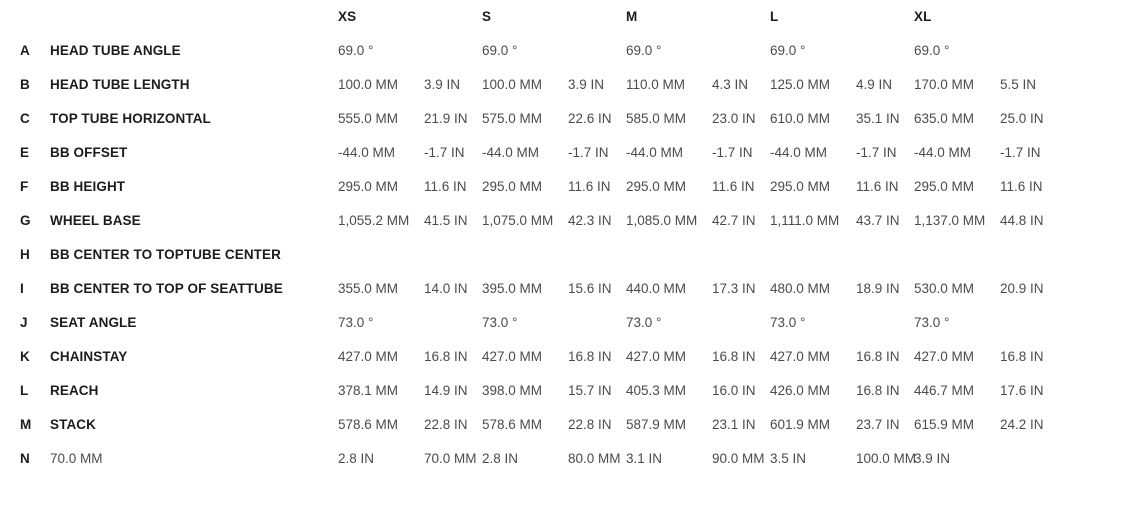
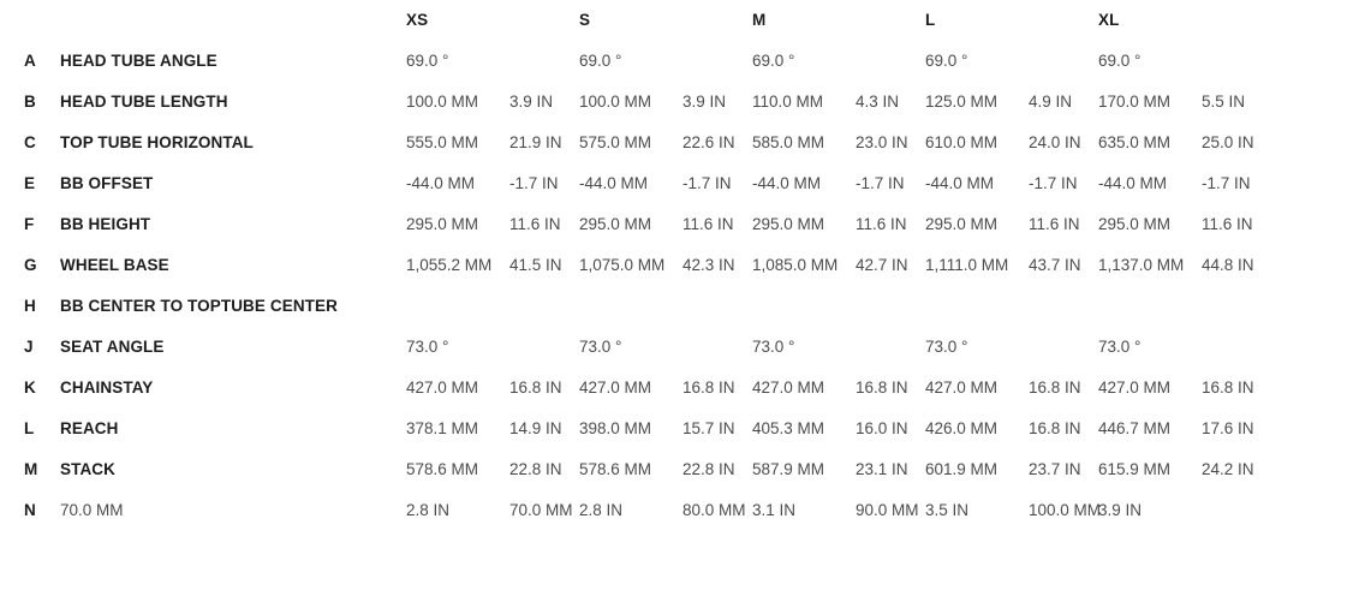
  XS
  S
  M
  L
  XL
  A
  HEAD TUBE ANGLE
  69.0 °
  69.0 °
  69.0 °
  69.0 °
  69.0 °
  B
  HEAD TUBE LENGTH
  100.0 MM
  3.9 IN
  100.0 MM
  3.9 IN
  110.0 MM
  4.3 IN
  125.0 MM
  4.9 IN
  170.0 MM
  5.5 IN
  C
  TOP TUBE HORIZONTAL
  555.0 MM
  21.9 IN
  575.0 MM
  22.6 IN
  585.0 MM
  23.0 IN
  610.0 MM
- 35.1 IN
+ 24.0 IN
  635.0 MM
  25.0 IN
  E
  BB OFFSET
  -44.0 MM
  -1.7 IN
  -44.0 MM
  -1.7 IN
  -44.0 MM
  -1.7 IN
  -44.0 MM
  -1.7 IN
  -44.0 MM
  -1.7 IN
  F
  BB HEIGHT
  295.0 MM
  11.6 IN
  295.0 MM
  11.6 IN
  295.0 MM
  11.6 IN
  295.0 MM
  11.6 IN
  295.0 MM
  11.6 IN
  G
  WHEEL BASE
  1,055.2 MM
  41.5 IN
  1,075.0 MM
  42.3 IN
  1,085.0 MM
  42.7 IN
  1,111.0 MM
  43.7 IN
  1,137.0 MM
  44.8 IN
  H
  BB CENTER TO TOPTUBE CENTER
- I
- BB CENTER TO TOP OF SEATTUBE
- 355.0 MM
- 14.0 IN
- 395.0 MM
- 15.6 IN
- 440.0 MM
- 17.3 IN
- 480.0 MM
- 18.9 IN
- 530.0 MM
- 20.9 IN
  J
  SEAT ANGLE
  73.0 °
  73.0 °
  73.0 °
  73.0 °
  73.0 °
  K
  CHAINSTAY
  427.0 MM
  16.8 IN
  427.0 MM
  16.8 IN
  427.0 MM
  16.8 IN
  427.0 MM
  16.8 IN
  427.0 MM
  16.8 IN
  L
  REACH
  378.1 MM
  14.9 IN
  398.0 MM
  15.7 IN
  405.3 MM
  16.0 IN
  426.0 MM
  16.8 IN
  446.7 MM
  17.6 IN
  M
  STACK
  578.6 MM
  22.8 IN
  578.6 MM
  22.8 IN
  587.9 MM
  23.1 IN
  601.9 MM
  23.7 IN
  615.9 MM
  24.2 IN
  N
  70.0 MM
  2.8 IN
  70.0 MM
  2.8 IN
  80.0 MM
  3.1 IN
  90.0 MM
  3.5 IN
  100.0 MM
  3.9 IN
